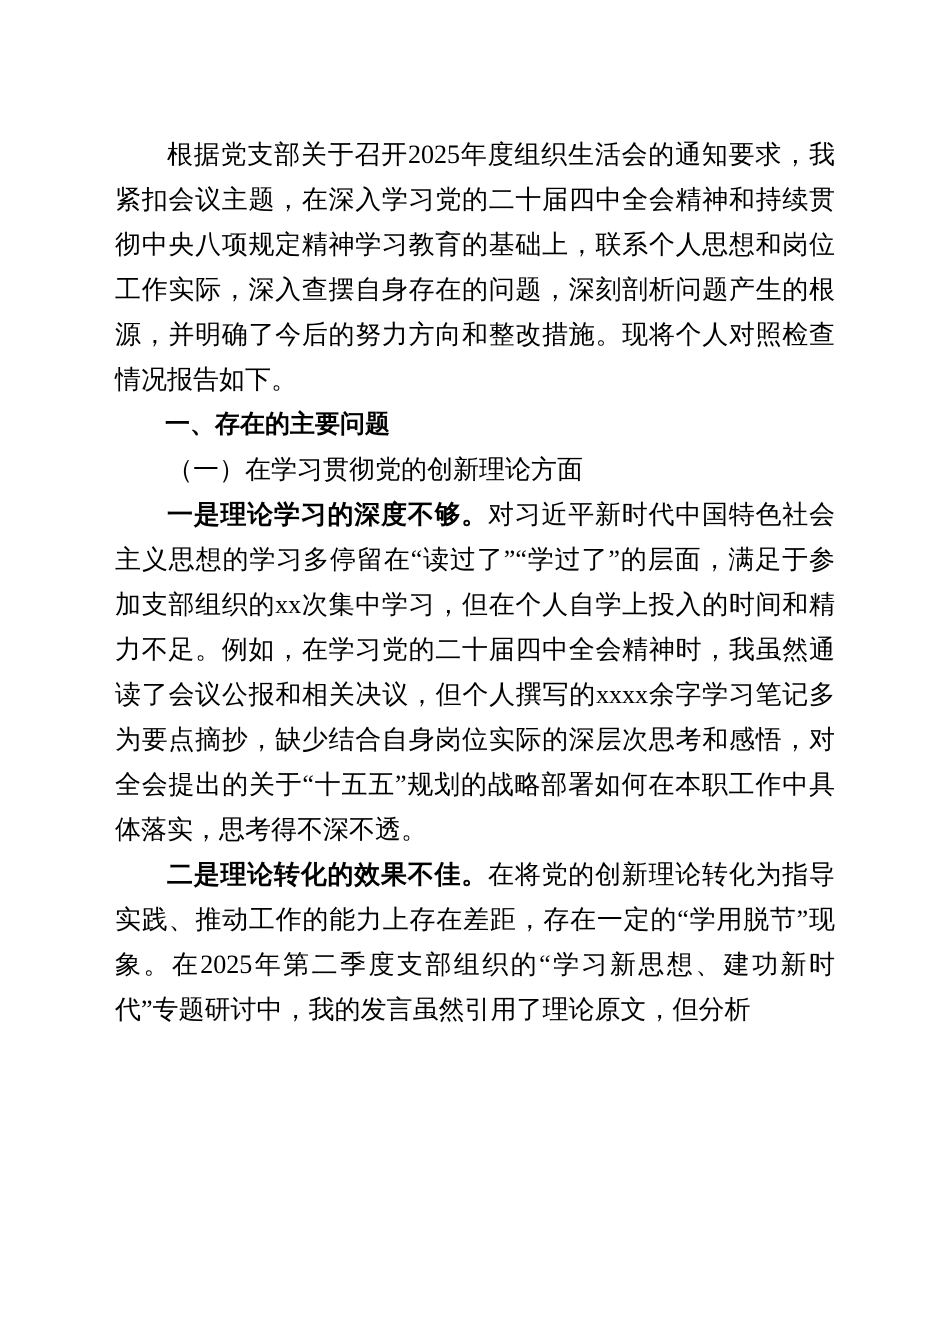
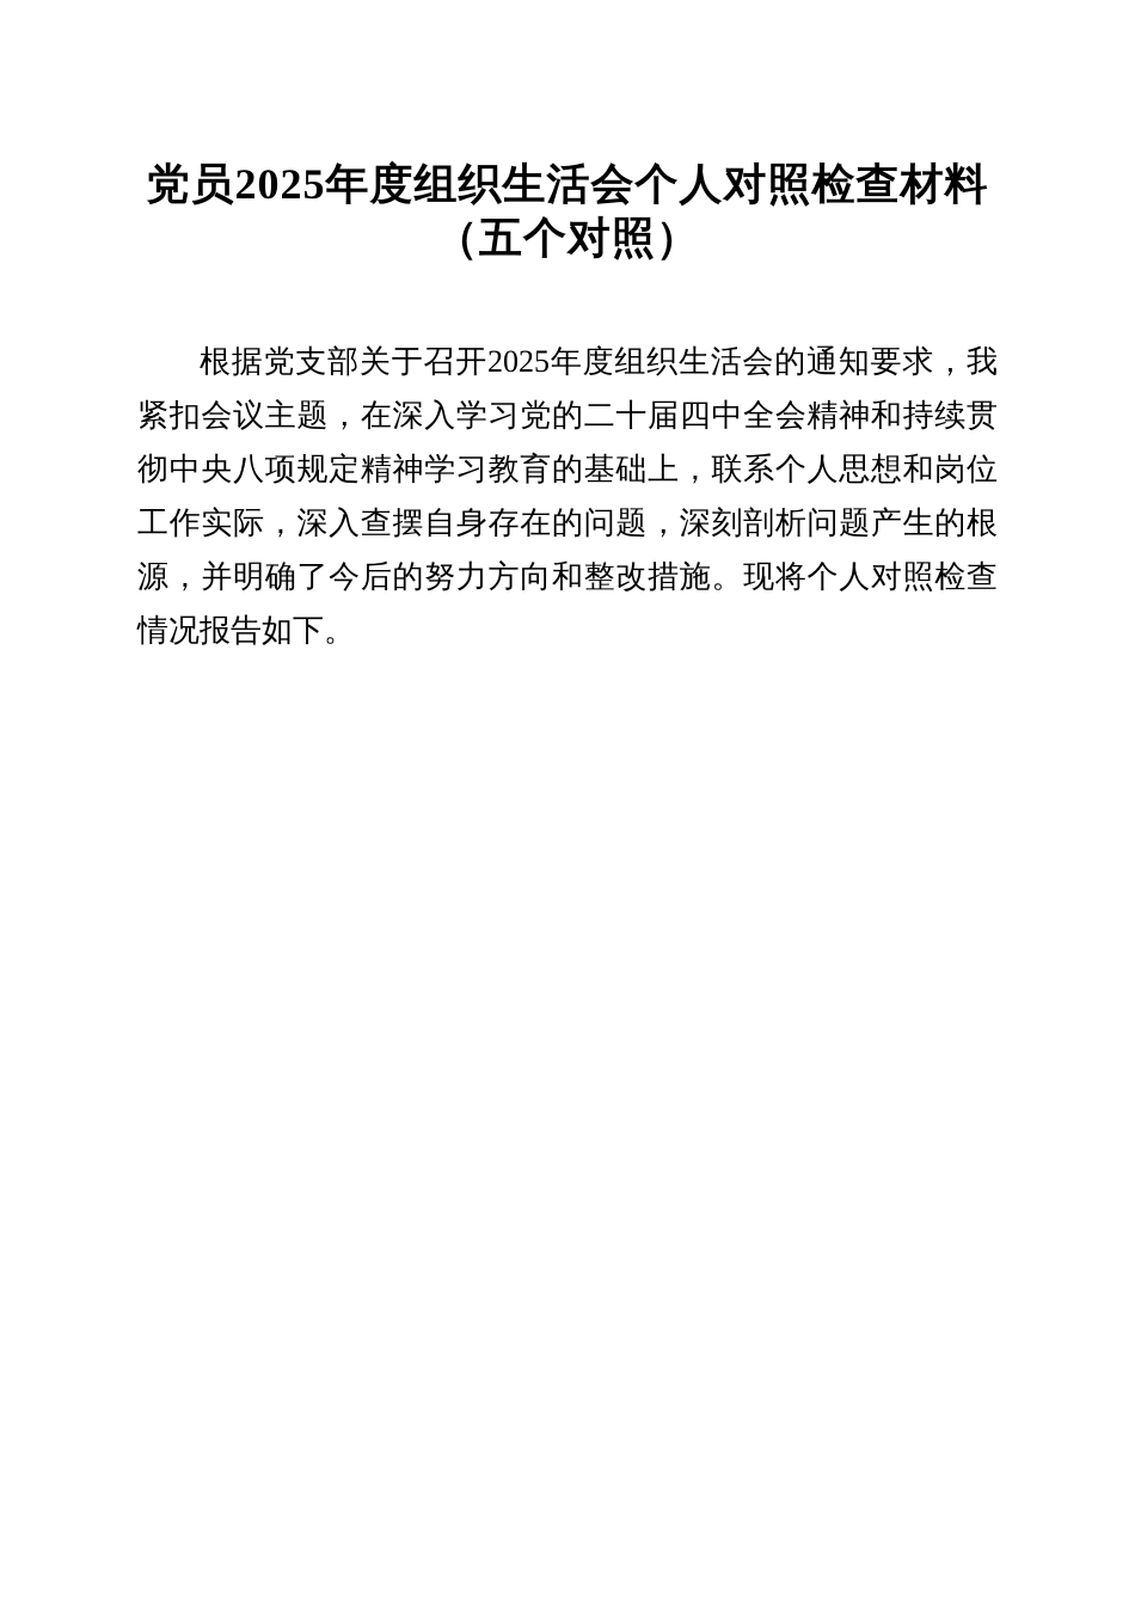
+ 党员2025年度组织生活会个人对照检查材料
+ （五个对照）
  根据党支部关于召开2025年度组织生活会的通知要求，我紧扣会议主题，在深入学习党的二十届四中全会精神和持续贯彻中央八项规定精神学习教育的基础上，联系个人思想和岗位工作实际，深入查摆自身存在的问题，深刻剖析问题产生的根源，并明确了今后的努力方向和整改措施。现将个人对照检查情况报告如下。
- 一、存在的主要问题
- （一）在学习贯彻党的创新理论方面
- 一是理论学习的深度不够。对习近平新时代中国特色社会主义思想的学习多停留在“读过了”“学过了”的层面，满足于参加支部组织的xx次集中学习，但在个人自学上投入的时间和精力不足。例如，在学习党的二十届四中全会精神时，我虽然通读了会议公报和相关决议，但个人撰写的xxxx余字学习笔记多为要点摘抄，缺少结合自身岗位实际的深层次思考和感悟，对全会提出的关于“十五五”规划的战略部署如何在本职工作中具体落实，思考得不深不透。
- 二是理论转化的效果不佳。在将党的创新理论转化为指导实践、推动工作的能力上存在差距，存在一定的“学用脱节”现象。在2025年第二季度支部组织的“学习新思想、建功新时代”专题研讨中，我的发言虽然引用了理论原文，但分析
